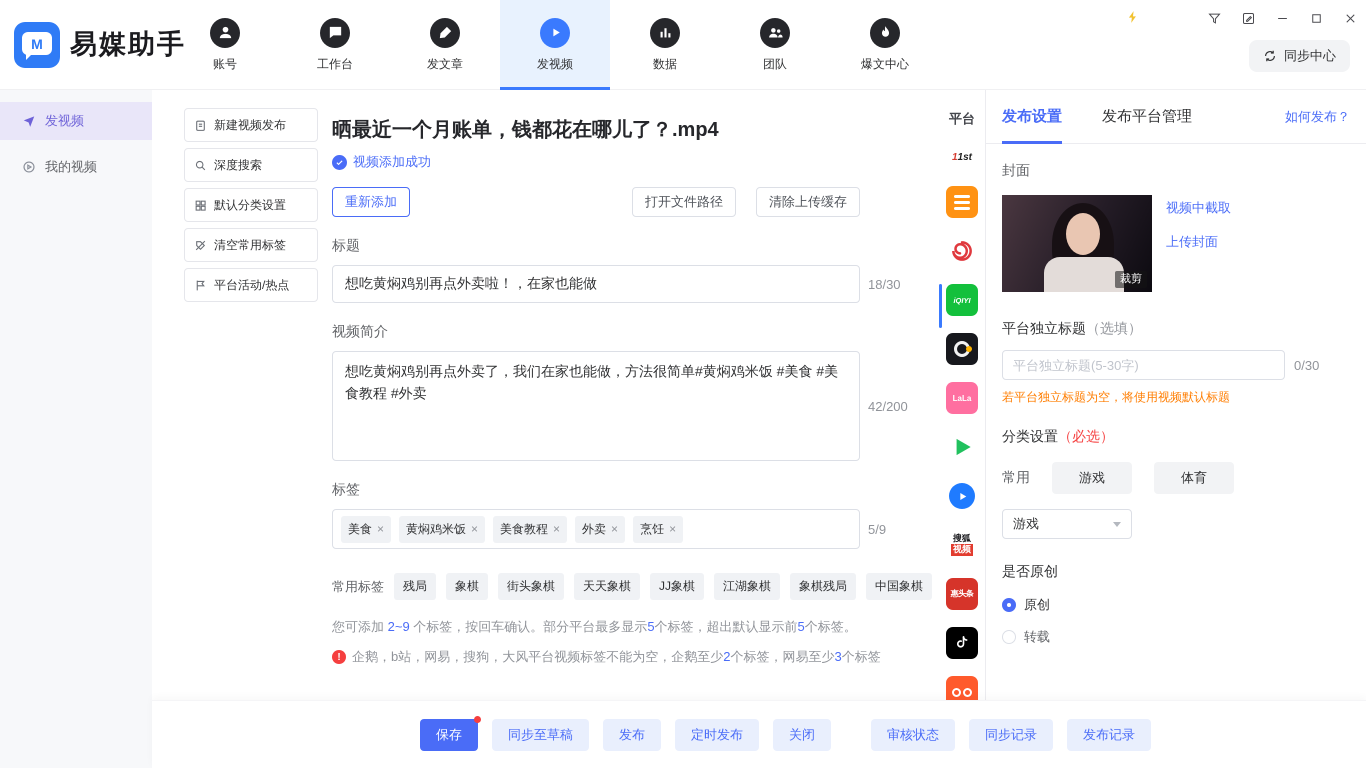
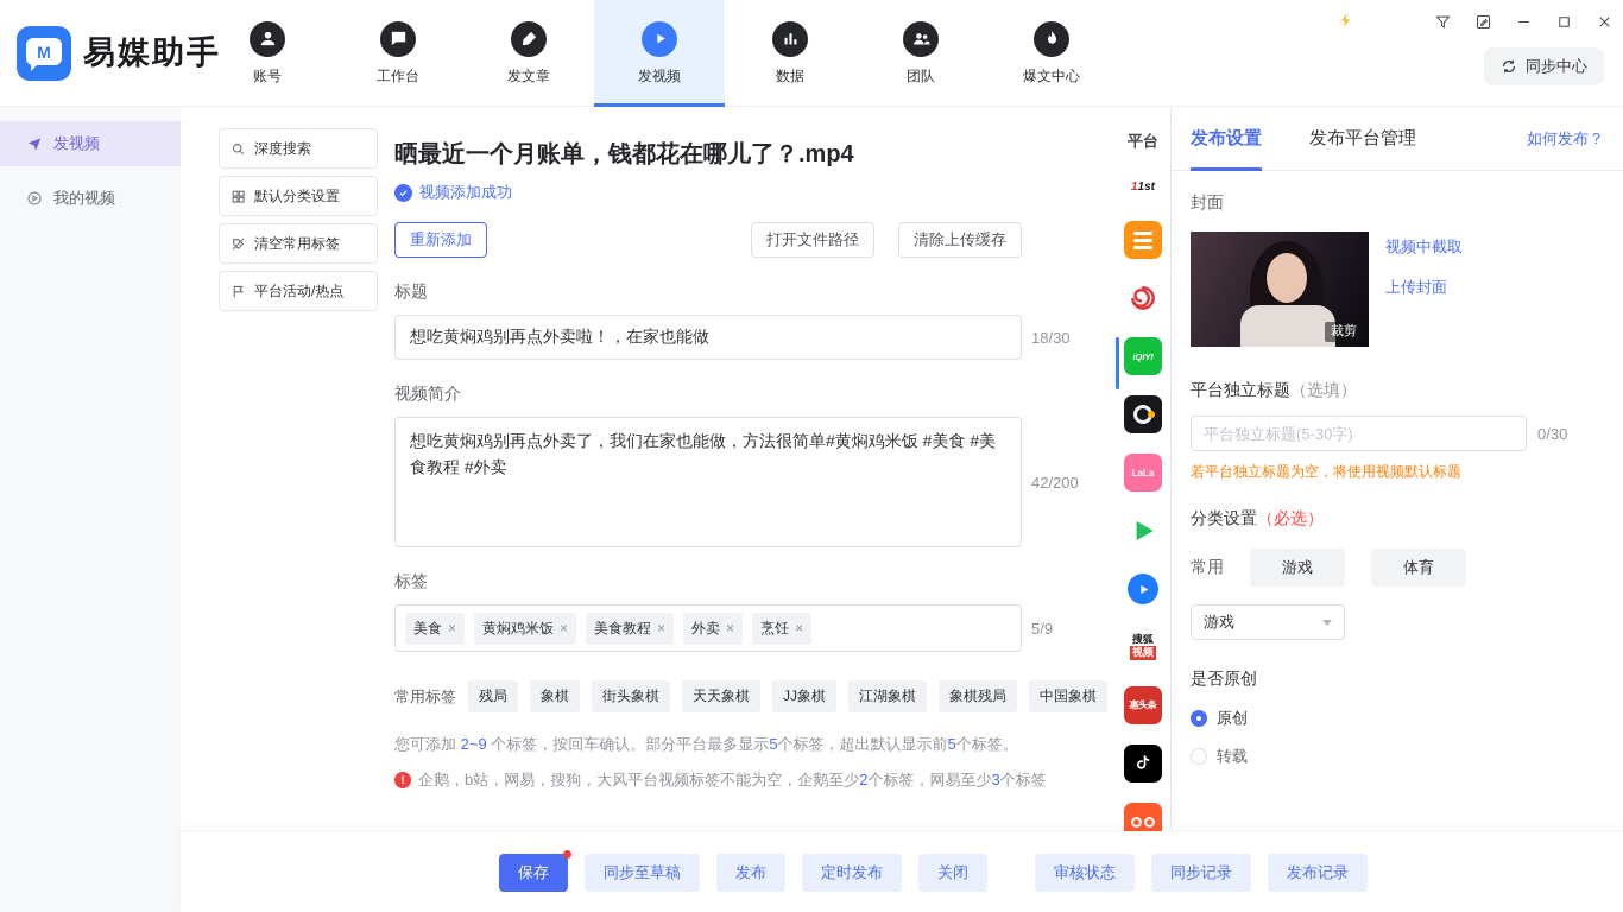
  M
  易媒助手
  账号
  工作台
  发文章
  发视频
  数据
  团队
  爆文中心
  同步中心
  发视频
  我的视频
- 新建视频发布
  深度搜索
  默认分类设置
  清空常用标签
  平台活动/热点
  晒最近一个月账单，钱都花在哪儿了？.mp4
  视频添加成功
  重新添加
  打开文件路径
  清除上传缓存
  标题
  想吃黄焖鸡别再点外卖啦！，在家也能做
  18/30
  视频简介
  42/200
  标签
  美食
  黄焖鸡米饭
  美食教程
  外卖
  烹饪
  5/9
  常用标签
  残局
  象棋
  街头象棋
  天天象棋
  JJ象棋
  江湖象棋
  象棋残局
  中国象棋
  您可添加 2~9 个标签，按回车确认。部分平台最多显示5个标签，超出默认显示前5个标签。
  企鹅，b站，网易，搜狗，大风平台视频标签不能为空，企鹅至少2个标签，网易至少3个标签
  平台
  11st
  iQIYI
  LaLa
  搜狐
  视频
  惠头条
  发布设置
  发布平台管理
  如何发布？
  封面
  裁剪
  视频中截取
  上传封面
  平台独立标题（选填）
  平台独立标题(5-30字)
  0/30
  若平台独立标题为空，将使用视频默认标题
  分类设置（必选）
  常用
  游戏
  体育
  游戏
  是否原创
  原创
  转载
  保存
  同步至草稿
  发布
  定时发布
  关闭
  审核状态
  同步记录
  发布记录
